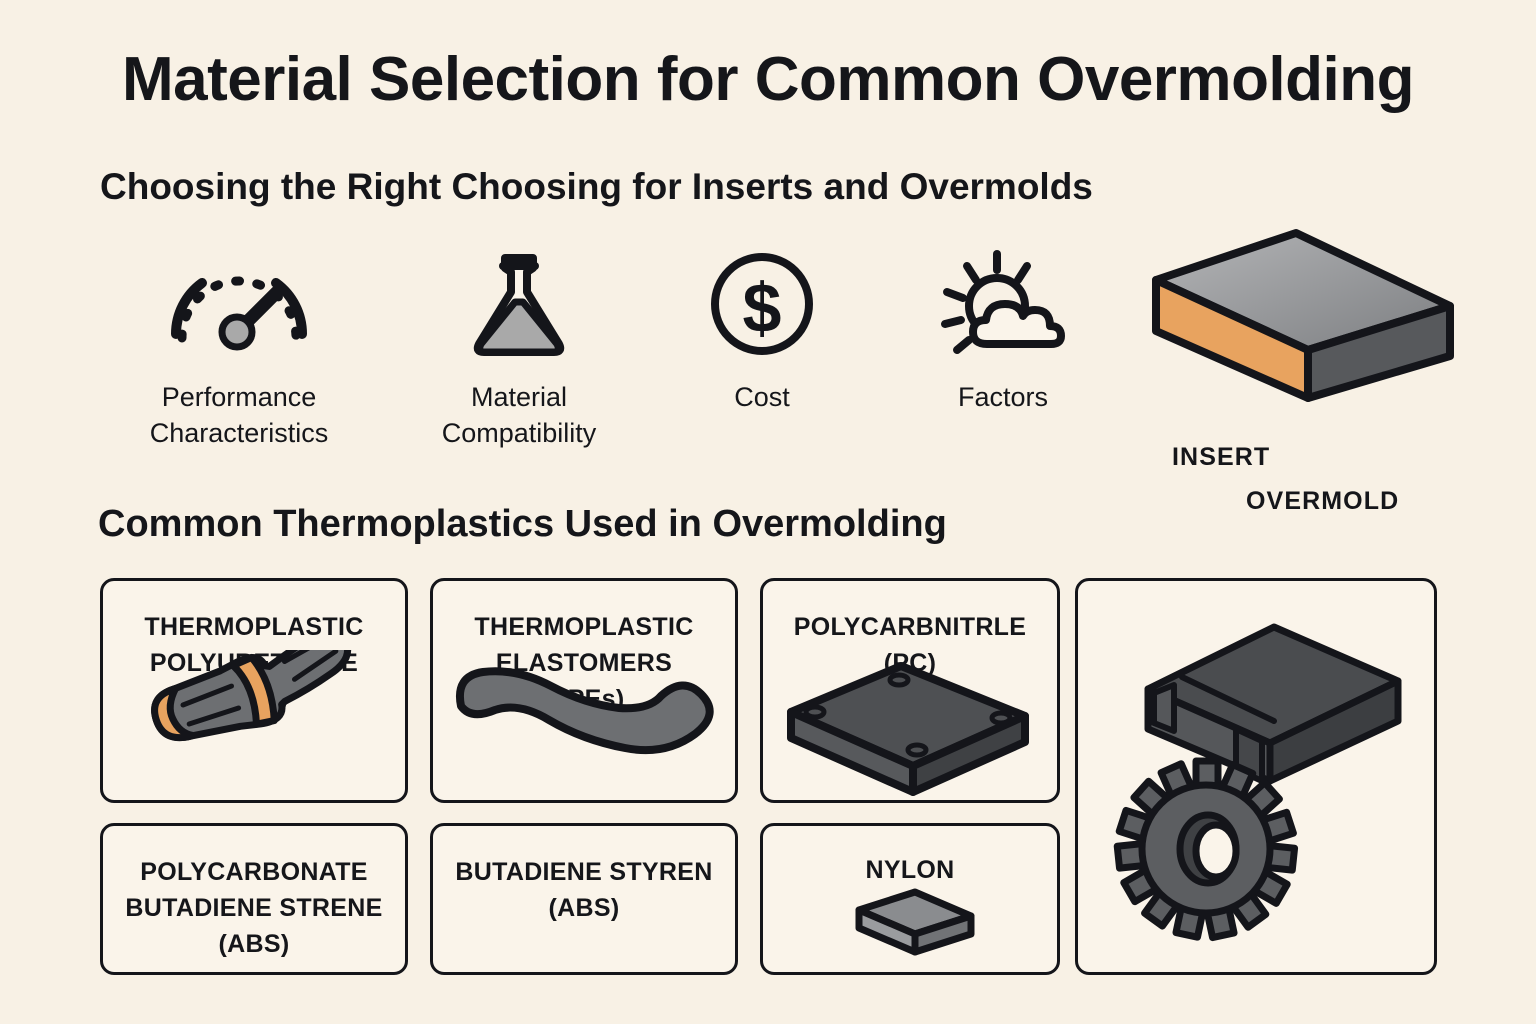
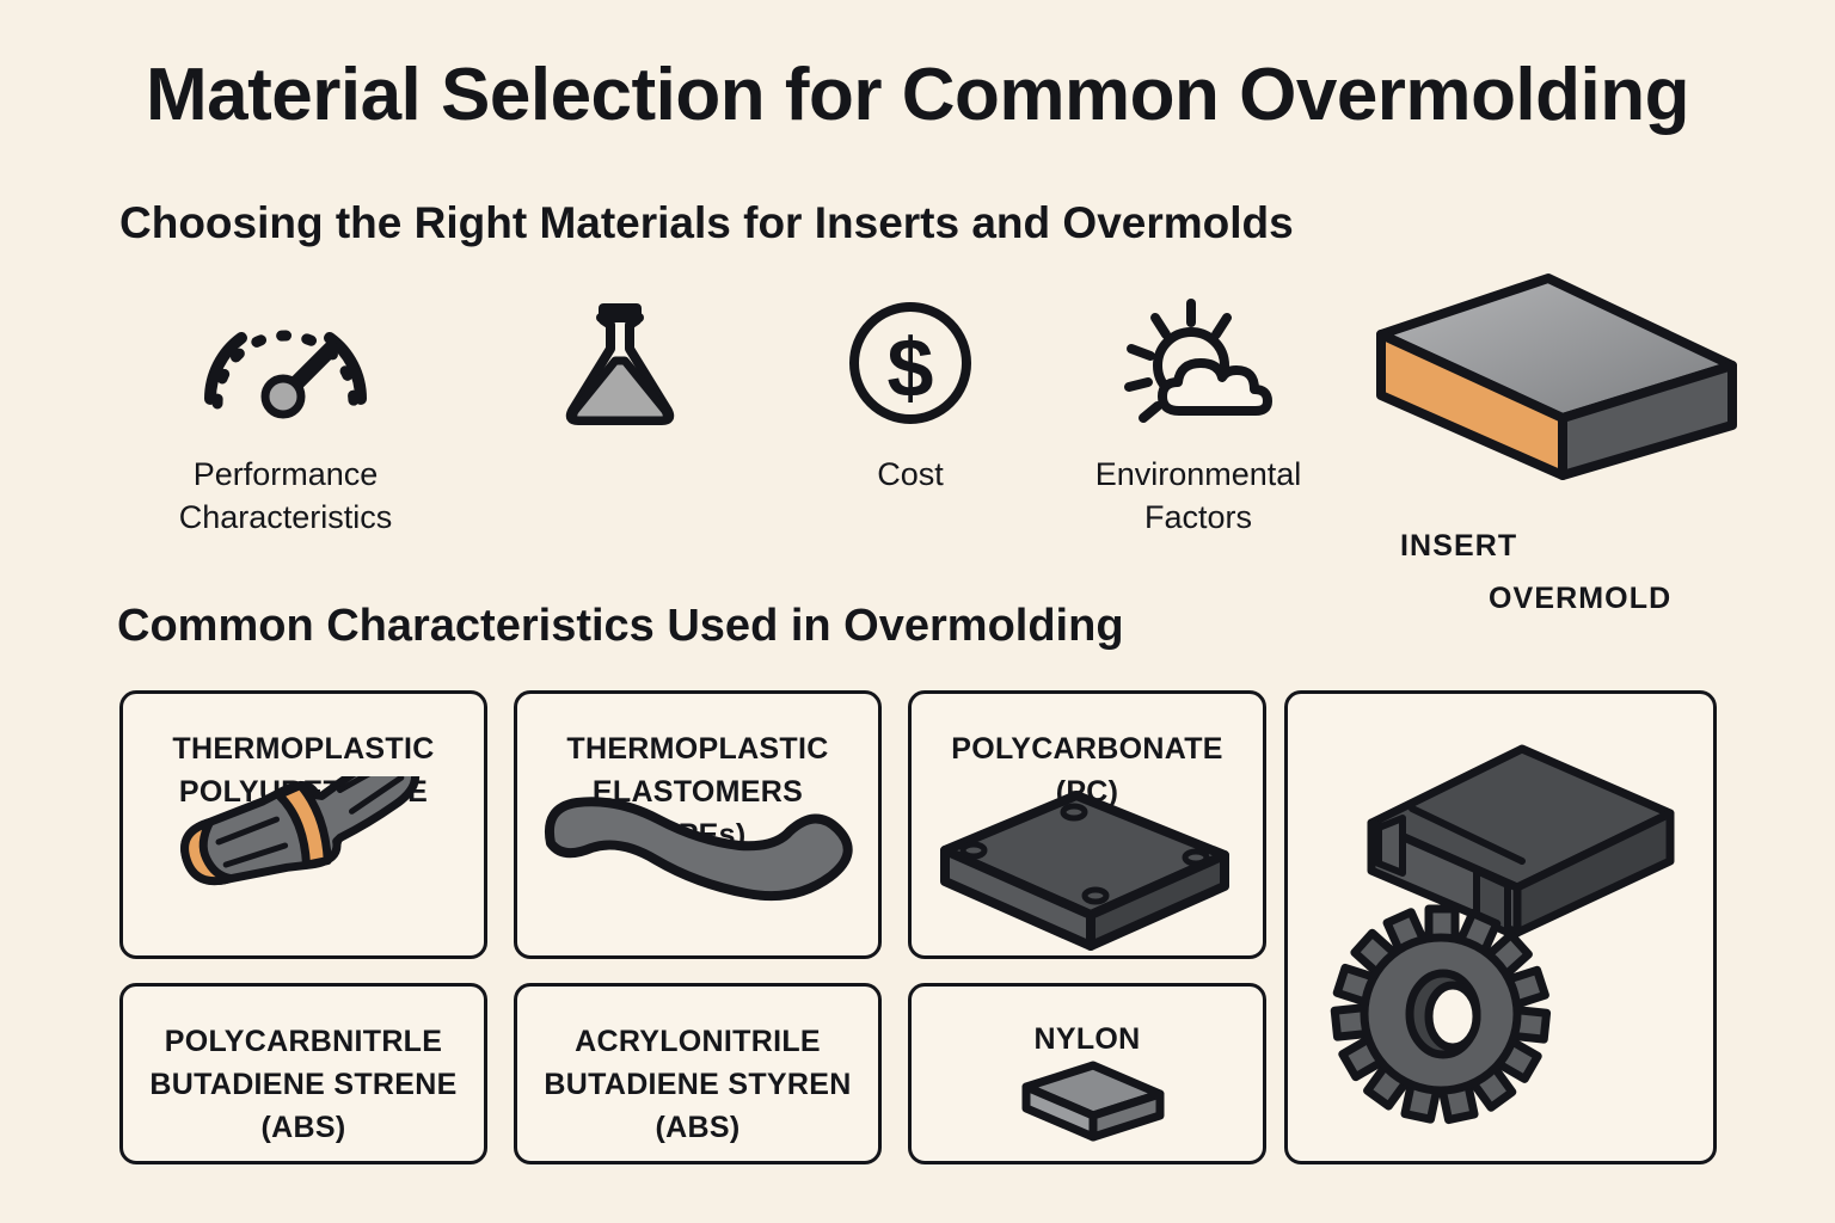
  Material Selection for Common Overmolding
- Choosing the Right Choosing for Inserts and Overmolds
+ Choosing the Right Materials for Inserts and Overmolds
  Performance
  Characteristics
- Material
- Compatibility
  $
  Cost
+ Environmental
  Factors
  INSERT
  OVERMOLD
- Common Thermoplastics Used in Overmolding
+ Common Characteristics Used in Overmolding
  THERMOPLASTIC
  THERMOPLASTIC
  ELASTOMERS
- POLYCARBNITRLE
+ POLYCARBONATE
  (C)
- POLYCARBONATE
+ POLYCARBNITRLE
  BUTADIENE STRENE
  (ABS)
+ ACRYLONITRILE
  BUTADIENE STYREN
  (ABS)
  NYLON
